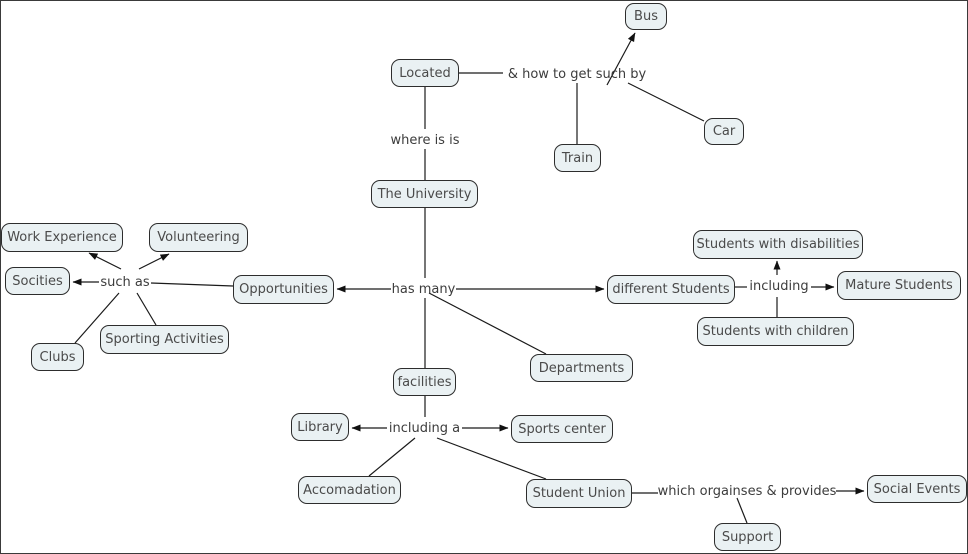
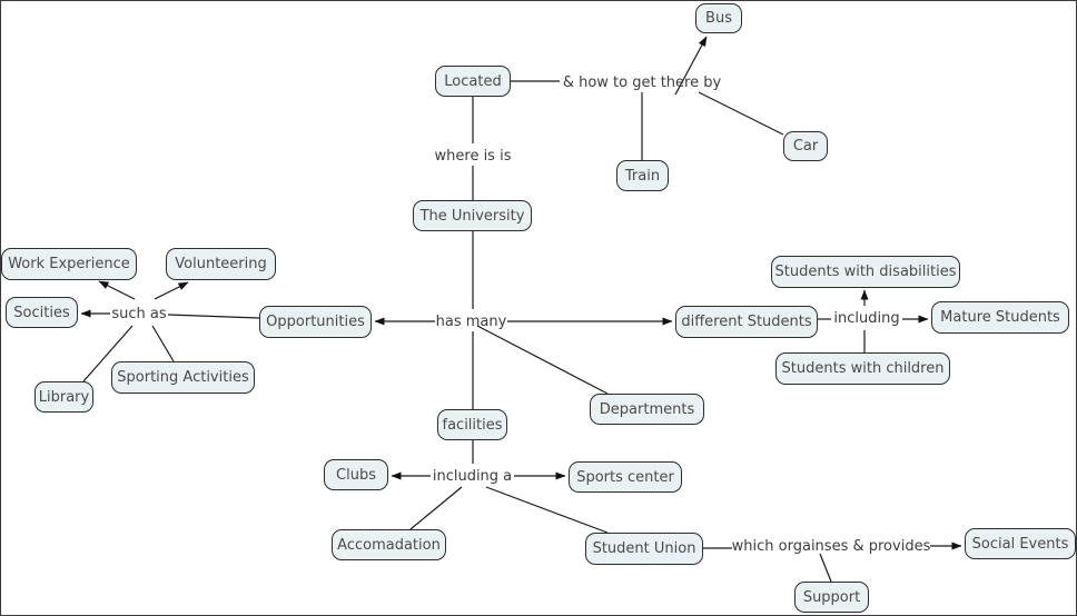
  Bus
  Located
  Car
  Train
  The University
  Work Experience
  Volunteering
  Students with disabilities
  Socities
  Opportunities
  different Students
  Mature Students
  Students with children
  Sporting Activities
- Clubs
+ Library
  Departments
  facilities
- Library
+ Clubs
  Sports center
  Accomadation
  Student Union
  Social Events
  Support
- & how to get such by
+ & how to get there by
  where is is
  such as
  has many
  including
  including a
  which orgainses & provides
